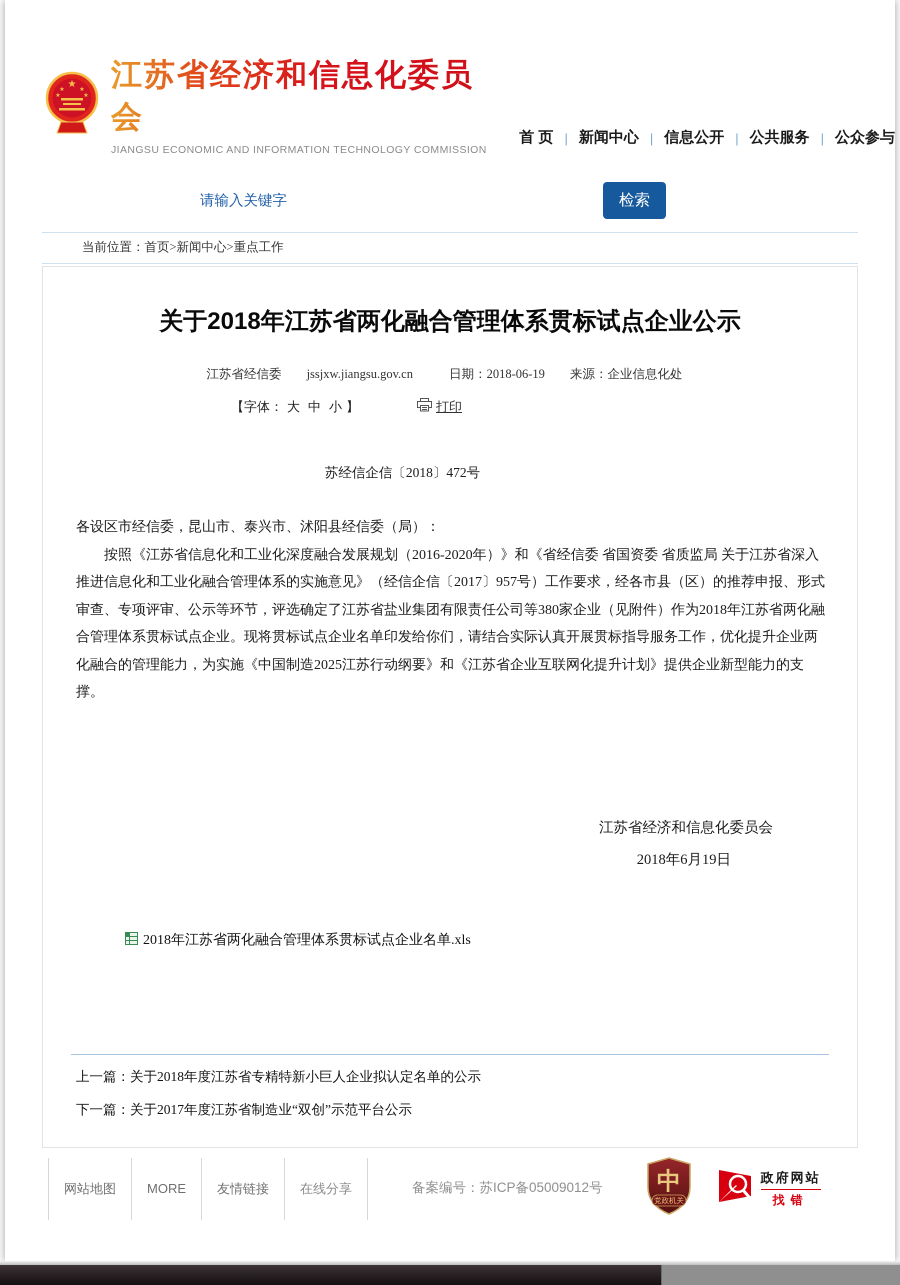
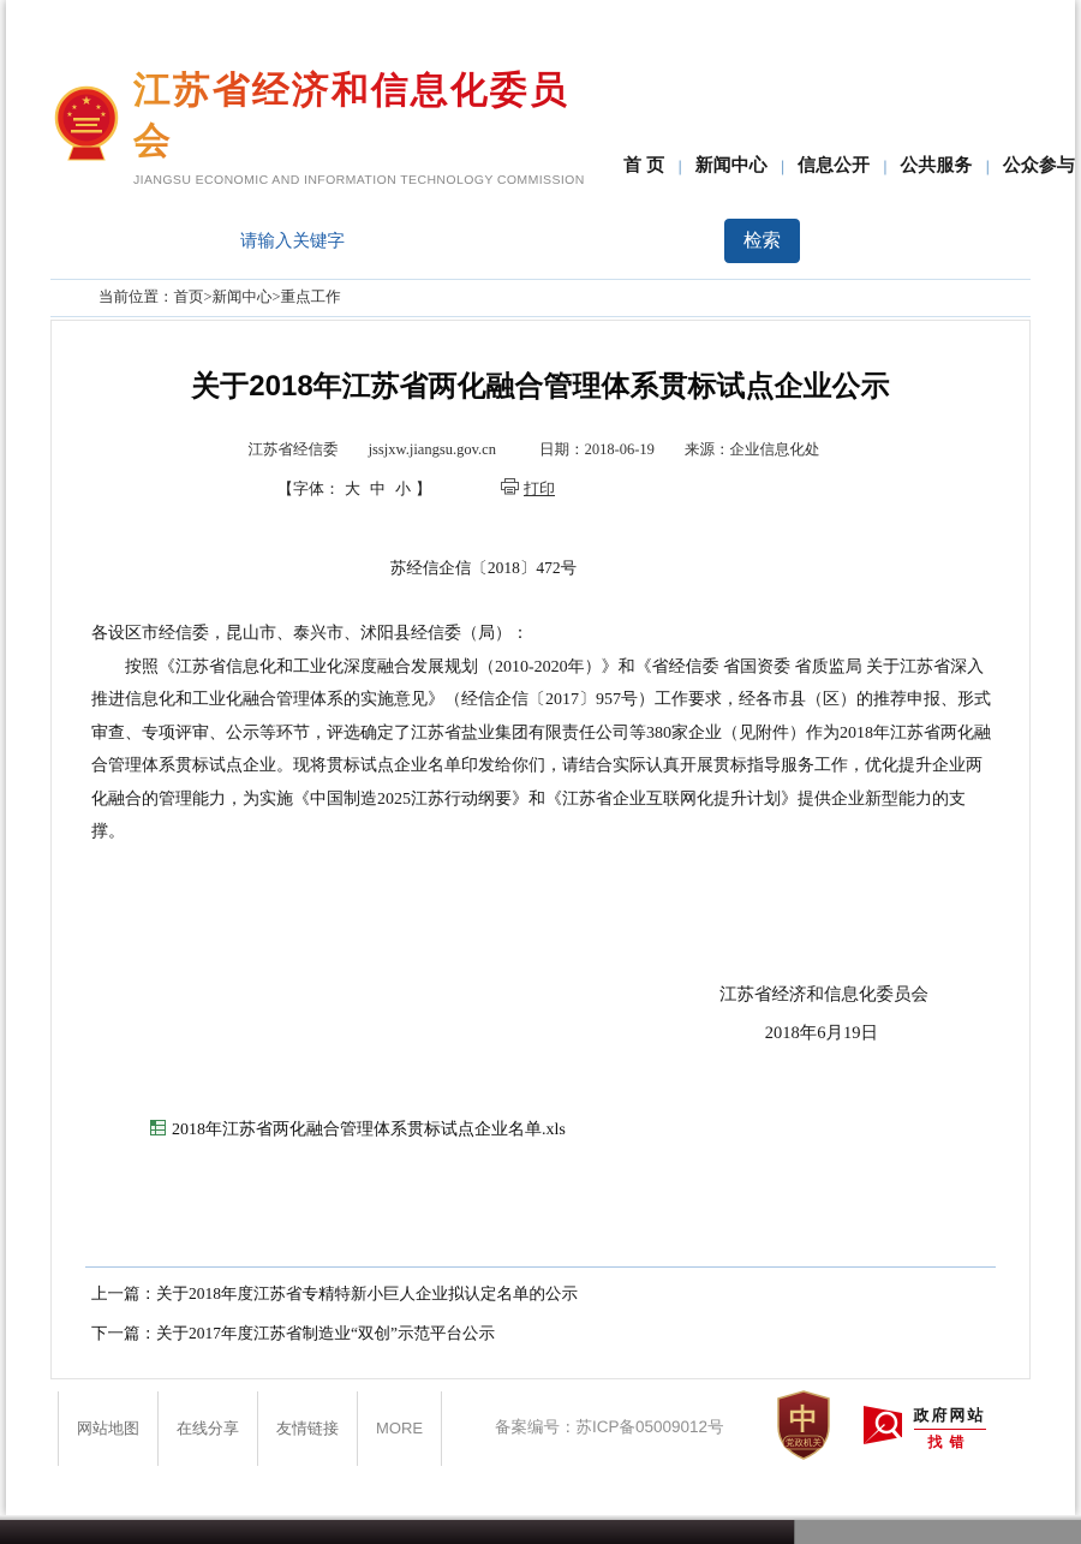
  ★
  江苏省经济和信息化委员会
  JIANGSU ECONOMIC AND INFORMATION TECHNOLOGY COMMISSION
  首 页
  |
  新闻中心
  |
  信息公开
  |
  公共服务
  |
  公众参与
  请输入关键字
  检索
  当前位置：首页>新闻中心>重点工作
  关于2018年江苏省两化融合管理体系贯标试点企业公示
  江苏省经信委 jssjxw.jiangsu.gov.cn 日期：2018-06-19 来源：企业信息化处
  【字体：
  大
  中
  小
  】
  打印
  苏经信企信〔2018〕472号
  各设区市经信委，昆山市、泰兴市、沭阳县经信委（局）：
- 按照《江苏省信息化和工业化深度融合发展规划（2016-2020年）》和《省经信委 省国资委 省质监局 关于江苏省深入推进信息化和工业化融合管理体系的实施意见》（经信企信〔2017〕957号）工作要求，经各市县（区）的推荐申报、形式审查、专项评审、公示等环节，评选确定了江苏省盐业集团有限责任公司等380家企业（见附件）作为2018年江苏省两化融合管理体系贯标试点企业。现将贯标试点企业名单印发给你们，请结合实际认真开展贯标指导服务工作，优化提升企业两化融合的管理能力，为实施《中国制造2025江苏行动纲要》和《江苏省企业互联网化提升计划》提供企业新型能力的支撑。
+ 按照《江苏省信息化和工业化深度融合发展规划（2010-2020年）》和《省经信委 省国资委 省质监局 关于江苏省深入推进信息化和工业化融合管理体系的实施意见》（经信企信〔2017〕957号）工作要求，经各市县（区）的推荐申报、形式审查、专项评审、公示等环节，评选确定了江苏省盐业集团有限责任公司等380家企业（见附件）作为2018年江苏省两化融合管理体系贯标试点企业。现将贯标试点企业名单印发给你们，请结合实际认真开展贯标指导服务工作，优化提升企业两化融合的管理能力，为实施《中国制造2025江苏行动纲要》和《江苏省企业互联网化提升计划》提供企业新型能力的支撑。
  江苏省经济和信息化委员会
  2018年6月19日
  2018年江苏省两化融合管理体系贯标试点企业名单.xls
  上一篇：关于2018年度江苏省专精特新小巨人企业拟认定名单的公示
  下一篇：关于2017年度江苏省制造业“双创”示范平台公示
  网站地图
- MORE
+ 在线分享
  友情链接
- 在线分享
+ MORE
  备案编号：苏ICP备05009012号
  中
  党政机关
  政府网站
  找错
